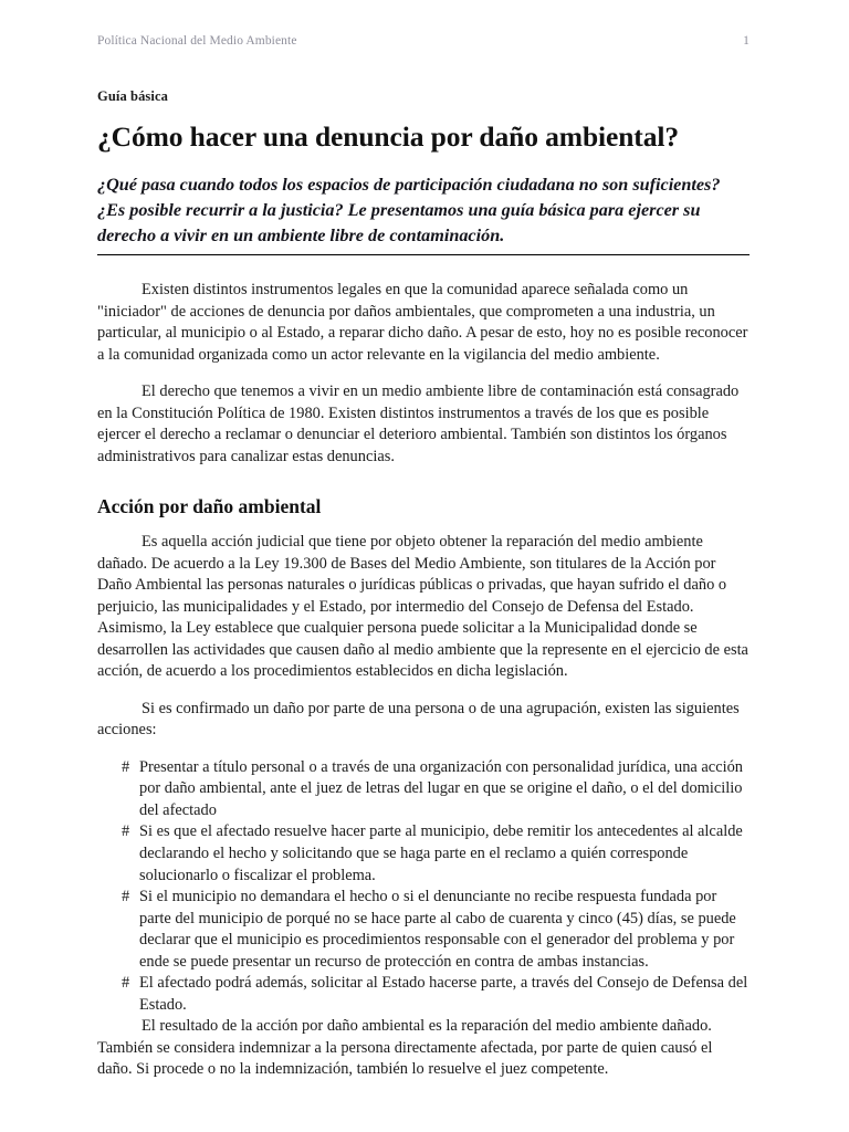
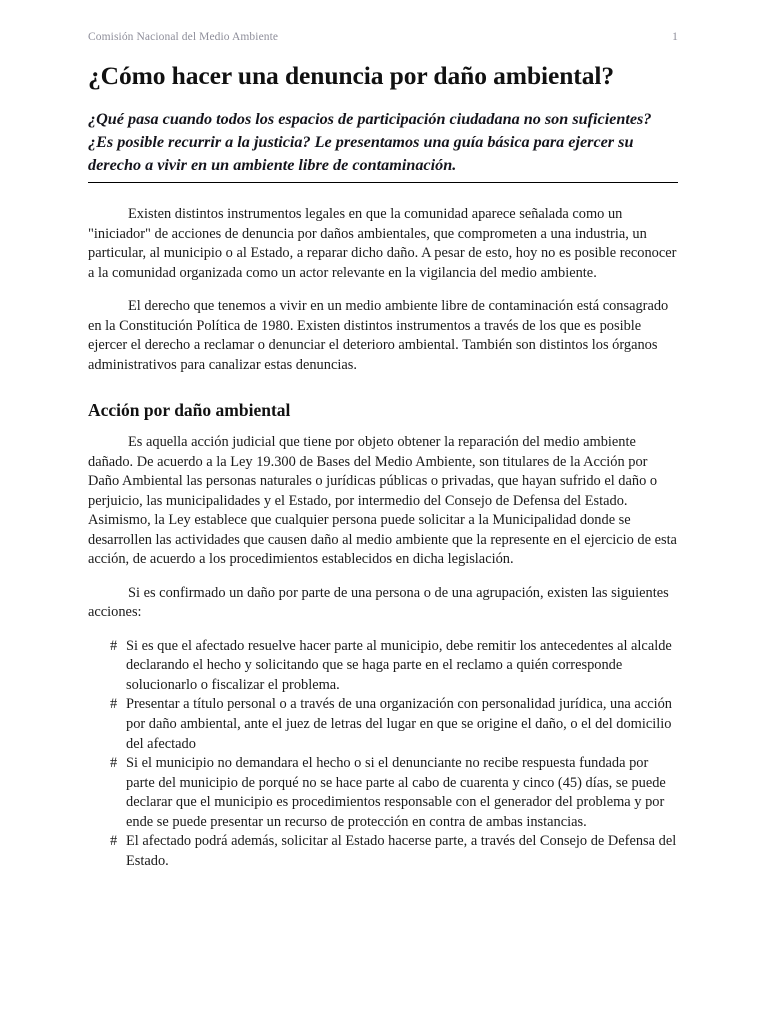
- Política Nacional del Medio Ambiente
+ Comisión Nacional del Medio Ambiente
  1
- Guía básica
  ¿Cómo hacer una denuncia por daño ambiental?
  ¿Qué pasa cuando todos los espacios de participación ciudadana no son suficientes? ¿Es posible recurrir a la justicia? Le presentamos una guía básica para ejercer su derecho a vivir en un ambiente libre de contaminación.
  Existen distintos instrumentos legales en que la comunidad aparece señalada como un "iniciador" de acciones de denuncia por daños ambientales, que comprometen a una industria, un particular, al municipio o al Estado, a reparar dicho daño. A pesar de esto, hoy no es posible reconocer a la comunidad organizada como un actor relevante en la vigilancia del medio ambiente.
  El derecho que tenemos a vivir en un medio ambiente libre de contaminación está consagrado en la Constitución Política de 1980. Existen distintos instrumentos a través de los que es posible ejercer el derecho a reclamar o denunciar el deterioro ambiental. También son distintos los órganos administrativos para canalizar estas denuncias.
  Acción por daño ambiental
  Es aquella acción judicial que tiene por objeto obtener la reparación del medio ambiente dañado. De acuerdo a la Ley 19.300 de Bases del Medio Ambiente, son titulares de la Acción por Daño Ambiental las personas naturales o jurídicas públicas o privadas, que hayan sufrido el daño o perjuicio, las municipalidades y el Estado, por intermedio del Consejo de Defensa del Estado. Asimismo, la Ley establece que cualquier persona puede solicitar a la Municipalidad donde se desarrollen las actividades que causen daño al medio ambiente que la represente en el ejercicio de esta acción, de acuerdo a los procedimientos establecidos en dicha legislación.
  Si es confirmado un daño por parte de una persona o de una agrupación, existen las siguientes acciones:
  #
- Presentar a título personal o a través de una organización con personalidad jurídica, una acción por daño ambiental, ante el juez de letras del lugar en que se origine el daño, o el del domicilio del afectado
+ Si es que el afectado resuelve hacer parte al municipio, debe remitir los antecedentes al alcalde declarando el hecho y solicitando que se haga parte en el reclamo a quién corresponde solucionarlo o fiscalizar el problema.
  #
- Si es que el afectado resuelve hacer parte al municipio, debe remitir los antecedentes al alcalde declarando el hecho y solicitando que se haga parte en el reclamo a quién corresponde solucionarlo o fiscalizar el problema.
+ Presentar a título personal o a través de una organización con personalidad jurídica, una acción por daño ambiental, ante el juez de letras del lugar en que se origine el daño, o el del domicilio del afectado
  #
  Si el municipio no demandara el hecho o si el denunciante no recibe respuesta fundada por parte del municipio de porqué no se hace parte al cabo de cuarenta y cinco (45) días, se puede declarar que el municipio es procedimientos responsable con el generador del problema y por ende se puede presentar un recurso de protección en contra de ambas instancias.
  #
  El afectado podrá además, solicitar al Estado hacerse parte, a través del Consejo de Defensa del Estado.
- El resultado de la acción por daño ambiental es la reparación del medio ambiente dañado. También se considera indemnizar a la persona directamente afectada, por parte de quien causó el daño. Si procede o no la indemnización, también lo resuelve el juez competente.
